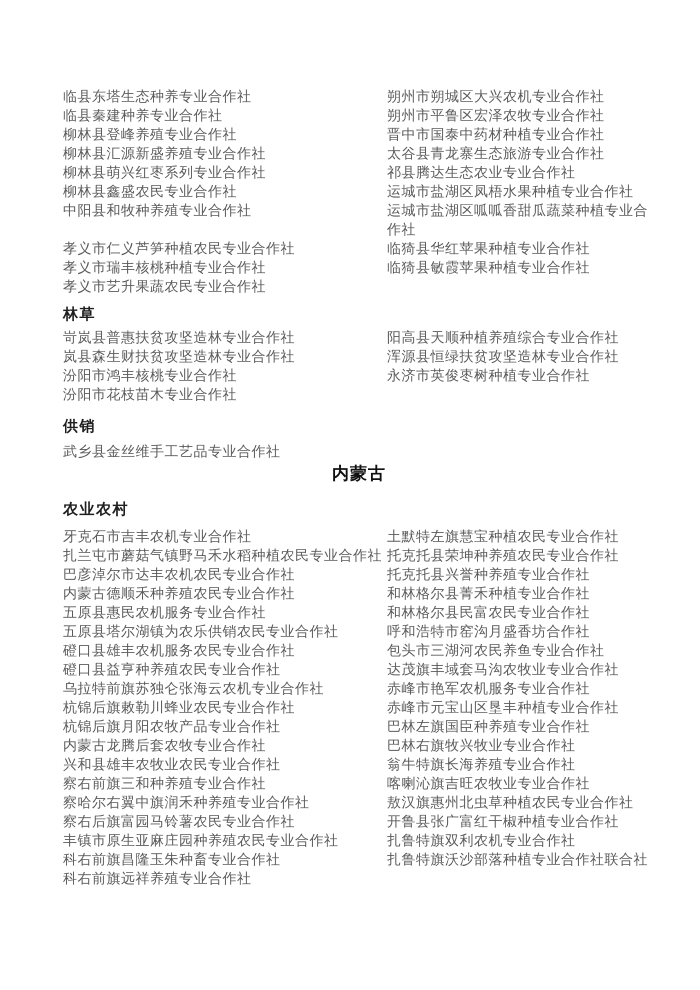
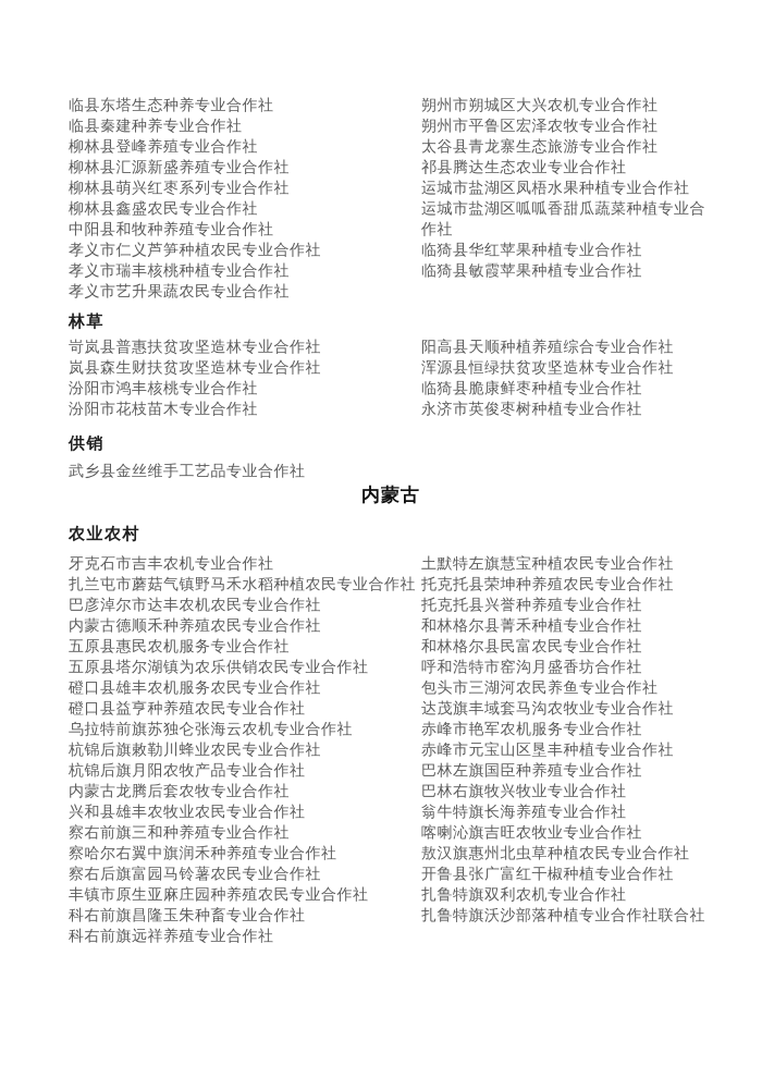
  临县东塔生态种养专业合作社
  临县秦建种养专业合作社
  柳林县登峰养殖专业合作社
  柳林县汇源新盛养殖专业合作社
  柳林县萌兴红枣系列专业合作社
  柳林县鑫盛农民专业合作社
  中阳县和牧种养殖专业合作社
  朔州市朔城区大兴农机专业合作社
  朔州市平鲁区宏泽农牧专业合作社
- 晋中市国泰中药材种植专业合作社
  太谷县青龙寨生态旅游专业合作社
  祁县腾达生态农业专业合作社
  运城市盐湖区凤梧水果种植专业合作社
  运城市盐湖区呱呱香甜瓜蔬菜种植专业合作社
  孝义市仁义芦笋种植农民专业合作社
  孝义市瑞丰核桃种植专业合作社
  孝义市艺升果蔬农民专业合作社
  临猗县华红苹果种植专业合作社
  临猗县敏霞苹果种植专业合作社
  林草
  岢岚县普惠扶贫攻坚造林专业合作社
  岚县森生财扶贫攻坚造林专业合作社
  汾阳市鸿丰核桃专业合作社
  汾阳市花枝苗木专业合作社
  阳高县天顺种植养殖综合专业合作社
  浑源县恒绿扶贫攻坚造林专业合作社
+ 临猗县脆康鲜枣种植专业合作社
  永济市英俊枣树种植专业合作社
  供销
  武乡县金丝维手工艺品专业合作社
  内蒙古
  农业农村
  牙克石市吉丰农机专业合作社
  扎兰屯市蘑菇气镇野马禾水稻种植农民专业合作社
  巴彦淖尔市达丰农机农民专业合作社
  内蒙古德顺禾种养殖农民专业合作社
  五原县惠民农机服务专业合作社
  五原县塔尔湖镇为农乐供销农民专业合作社
  磴口县雄丰农机服务农民专业合作社
  磴口县益亨种养殖农民专业合作社
  乌拉特前旗苏独仑张海云农机专业合作社
  杭锦后旗敕勒川蜂业农民专业合作社
  杭锦后旗月阳农牧产品专业合作社
  内蒙古龙腾后套农牧专业合作社
  兴和县雄丰农牧业农民专业合作社
  察右前旗三和种养殖专业合作社
  察哈尔右翼中旗润禾种养殖专业合作社
  察右后旗富园马铃薯农民专业合作社
  丰镇市原生亚麻庄园种养殖农民专业合作社
  科右前旗昌隆玉朱种畜专业合作社
  科右前旗远祥养殖专业合作社
  土默特左旗慧宝种植农民专业合作社
  托克托县荣坤种养殖农民专业合作社
  托克托县兴誉种养殖专业合作社
  和林格尔县菁禾种植专业合作社
  和林格尔县民富农民专业合作社
  呼和浩特市窑沟月盛香坊合作社
  包头市三湖河农民养鱼专业合作社
  达茂旗丰域套马沟农牧业专业合作社
  赤峰市艳军农机服务专业合作社
  赤峰市元宝山区垦丰种植专业合作社
  巴林左旗国臣种养殖专业合作社
  巴林右旗牧兴牧业专业合作社
  翁牛特旗长海养殖专业合作社
  喀喇沁旗吉旺农牧业专业合作社
  敖汉旗惠州北虫草种植农民专业合作社
  开鲁县张广富红干椒种植专业合作社
  扎鲁特旗双利农机专业合作社
  扎鲁特旗沃沙部落种植专业合作社联合社
